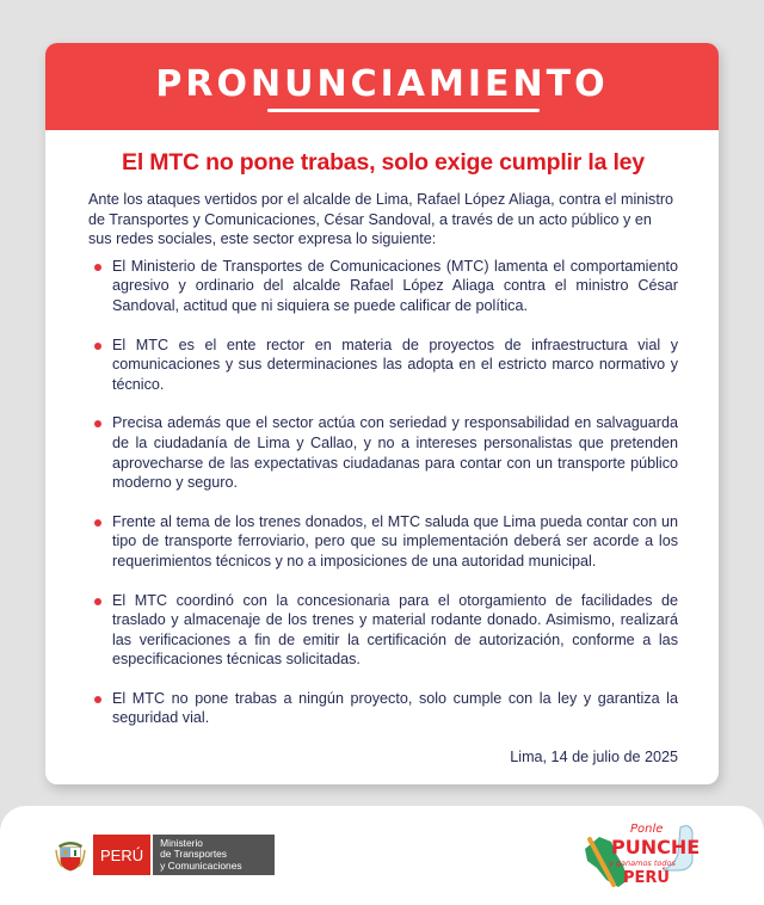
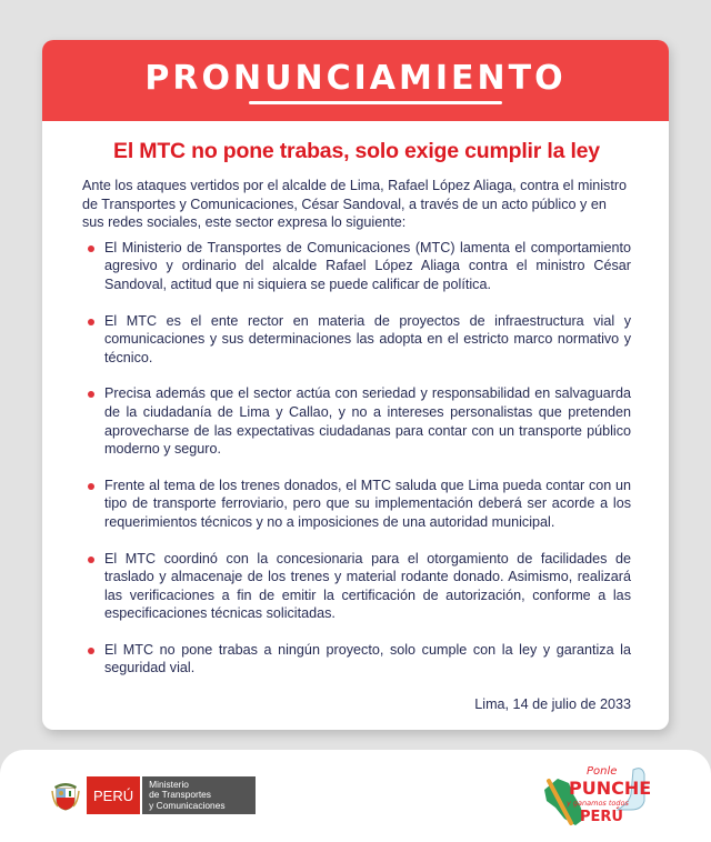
  PRONUNCIAMIENTO
  El MTC no pone trabas, solo exige cumplir la ley
  Ante los ataques vertidos por el alcalde de Lima, Rafael López Aliaga, contra el ministro de Transportes y Comunicaciones, César Sandoval, a través de un acto público y en sus redes sociales, este sector expresa lo siguiente:
  El Ministerio de Transportes de Comunicaciones (MTC) lamenta el comportamiento agresivo y ordinario del alcalde Rafael López Aliaga contra el ministro César Sandoval, actitud que ni siquiera se puede calificar de política.
  El MTC es el ente rector en materia de proyectos de infraestructura vial y comunicaciones y sus determinaciones las adopta en el estricto marco normativo y técnico.
  Precisa además que el sector actúa con seriedad y responsabilidad en salvaguarda de la ciudadanía de Lima y Callao, y no a intereses personalistas que pretenden aprovecharse de las expectativas ciudadanas para contar con un transporte público moderno y seguro.
  Frente al tema de los trenes donados, el MTC saluda que Lima pueda contar con un tipo de transporte ferroviario, pero que su implementación deberá ser acorde a los requerimientos técnicos y no a imposiciones de una autoridad municipal.
  El MTC coordinó con la concesionaria para el otorgamiento de facilidades de traslado y almacenaje de los trenes y material rodante donado. Asimismo, realizará las verificaciones a fin de emitir la certificación de autorización, conforme a las especificaciones técnicas solicitadas.
  El MTC no pone trabas a ningún proyecto, solo cumple con la ley y garantiza la seguridad vial.
- Lima, 14 de julio de 2025
+ Lima, 14 de julio de 2033
  PERÚ
  Ministerio
  de Transportes
  y Comunicaciones
  Ponle
  PUNCHE
  y ganamos todos
  PERÚ
